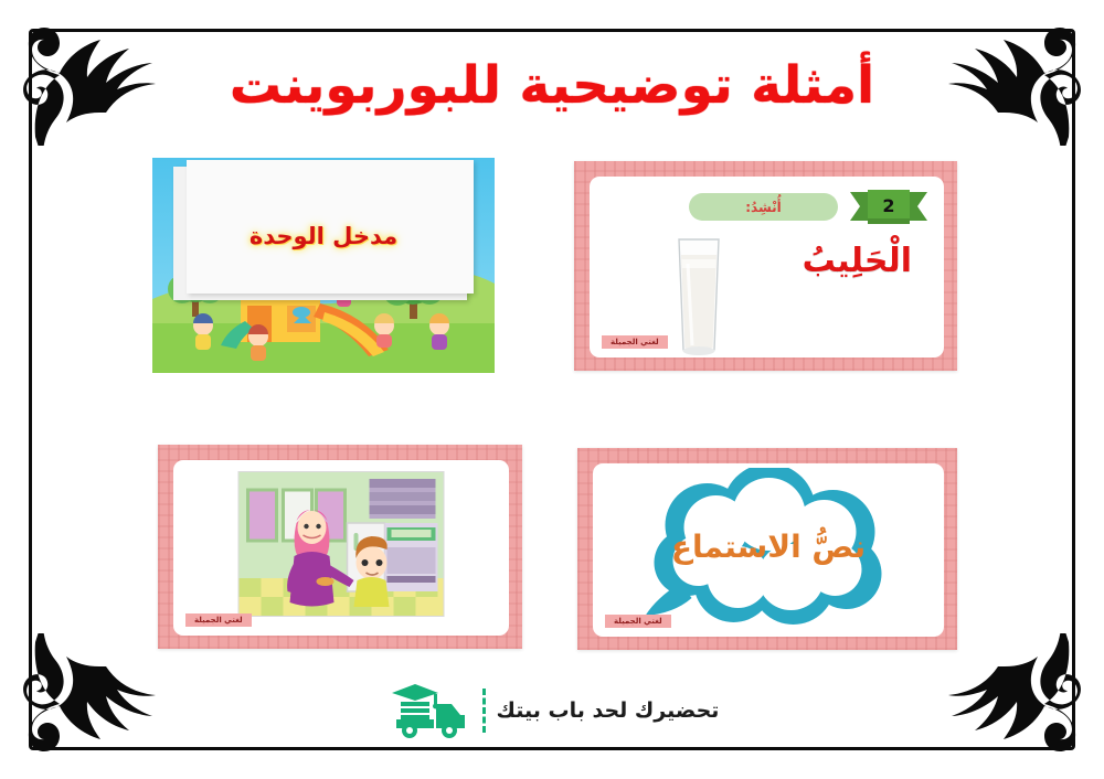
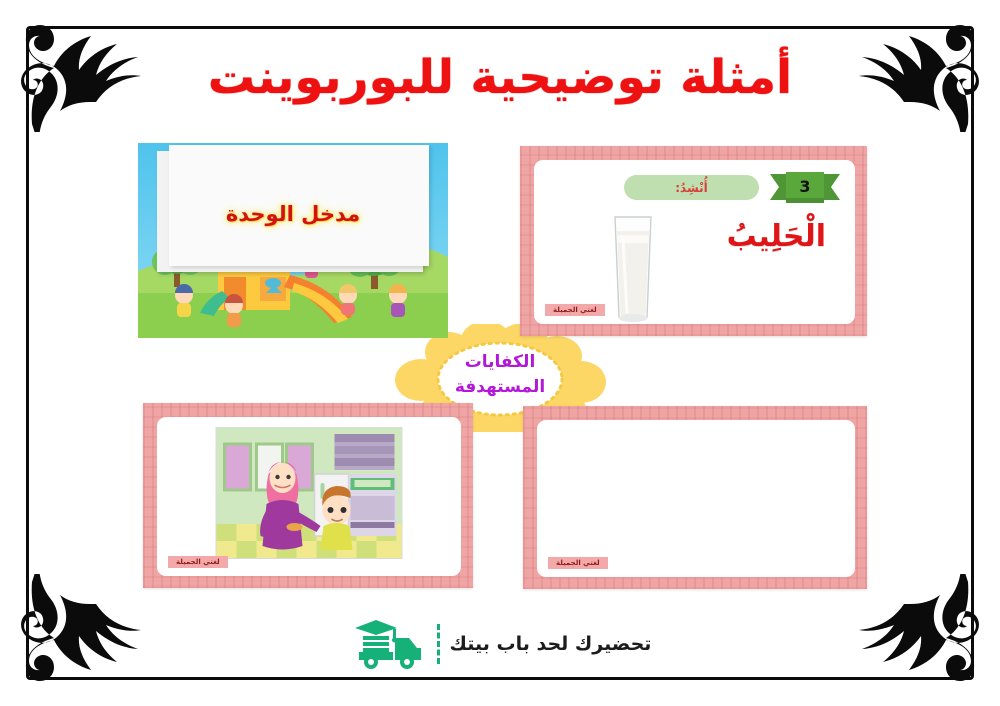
  أمثلة توضيحية للبوربوينت
+ الكفايات
+ المستهدفة
  مدخل الوحدة
  أُنْشِدُ:
- 2
+ 3
  الْحَلِيبُ
  لغتي الجميلة
  لغتي الجميلة
- نصُّ الاستماع
  لغتي الجميلة
  تحضيرك لحد باب بيتك
